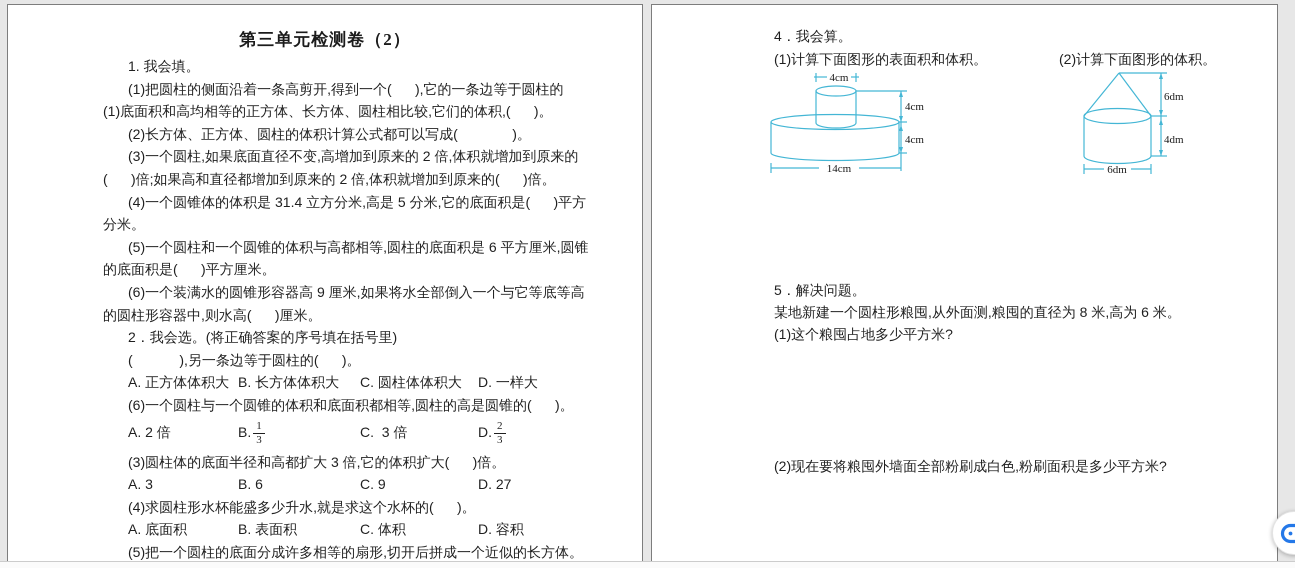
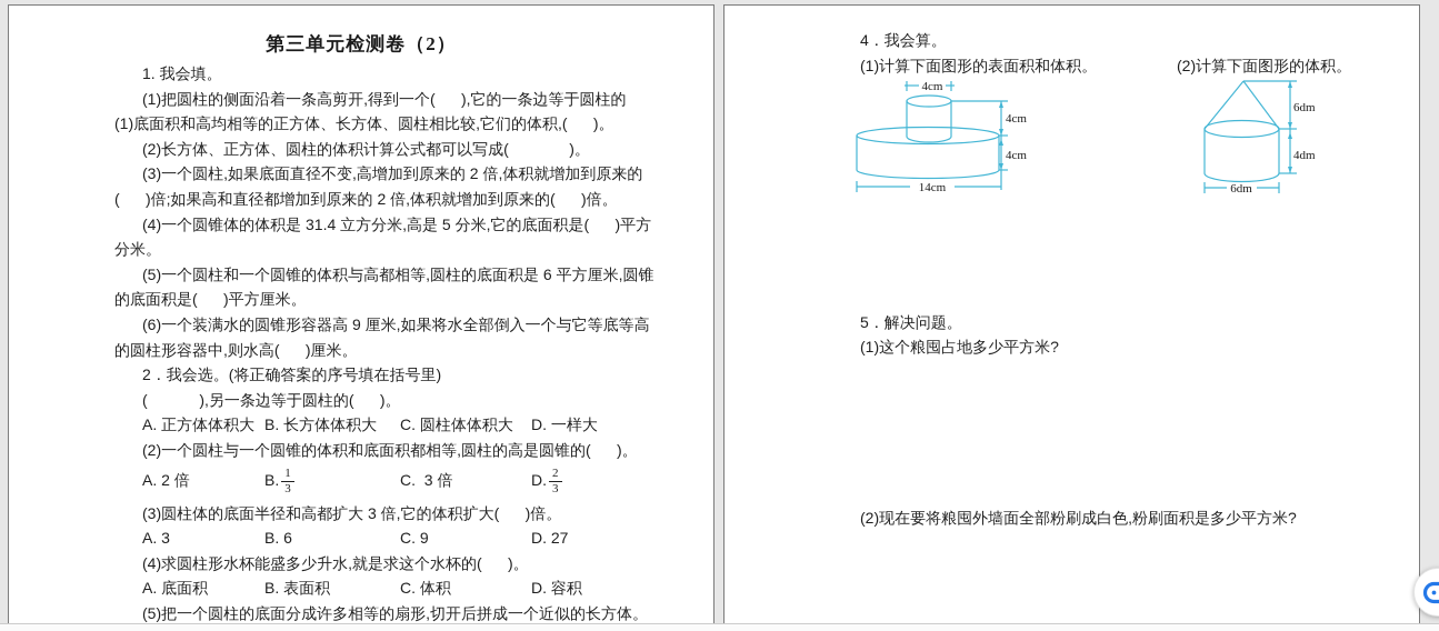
  第三单元检测卷（2）
  1. 我会填。
  (1)把圆柱的侧面沿着一条高剪开,得到一个( ),它的一条边等于圆柱的
  (1)底面积和高均相等的正方体、长方体、圆柱相比较,它们的体积,( )。
  (2)长方体、正方体、圆柱的体积计算公式都可以写成( )。
  (3)一个圆柱,如果底面直径不变,高增加到原来的 2 倍,体积就增加到原来的
  ( )倍;如果高和直径都增加到原来的 2 倍,体积就增加到原来的( )倍。
  (4)一个圆锥体的体积是 31.4 立方分米,高是 5 分米,它的底面积是( )平方
  分米。
  (5)一个圆柱和一个圆锥的体积与高都相等,圆柱的底面积是 6 平方厘米,圆锥
  的底面积是( )平方厘米。
  (6)一个装满水的圆锥形容器高 9 厘米,如果将水全部倒入一个与它等底等高
  的圆柱形容器中,则水高( )厘米。
  2．我会选。(将正确答案的序号填在括号里)
  ( ),另一条边等于圆柱的( )。
  A. 正方体体积大
  B. 长方体体积大
  C. 圆柱体体积大
  D. 一样大
- (6)一个圆柱与一个圆锥的体积和底面积都相等,圆柱的高是圆锥的( )。
+ (2)一个圆柱与一个圆锥的体积和底面积都相等,圆柱的高是圆锥的( )。
  A. 2 倍
  B.
  1
  3
  C. 3 倍
  D.
  2
  3
  (3)圆柱体的底面半径和高都扩大 3 倍,它的体积扩大( )倍。
  A. 3
  B. 6
  C. 9
  D. 27
  (4)求圆柱形水杯能盛多少升水,就是求这个水杯的( )。
  A. 底面积
  B. 表面积
  C. 体积
  D. 容积
  (5)把一个圆柱的底面分成许多相等的扇形,切开后拼成一个近似的长方体。
  4．我会算。
  (1)计算下面图形的表面积和体积。
  (2)计算下面图形的体积。
  4cm
  4cm
  4cm
  14cm
  6dm
  4dm
  6dm
  5．解决问题。
- 某地新建一个圆柱形粮囤,从外面测,粮囤的直径为 8 米,高为 6 米。
  (1)这个粮囤占地多少平方米?
  (2)现在要将粮囤外墙面全部粉刷成白色,粉刷面积是多少平方米?
